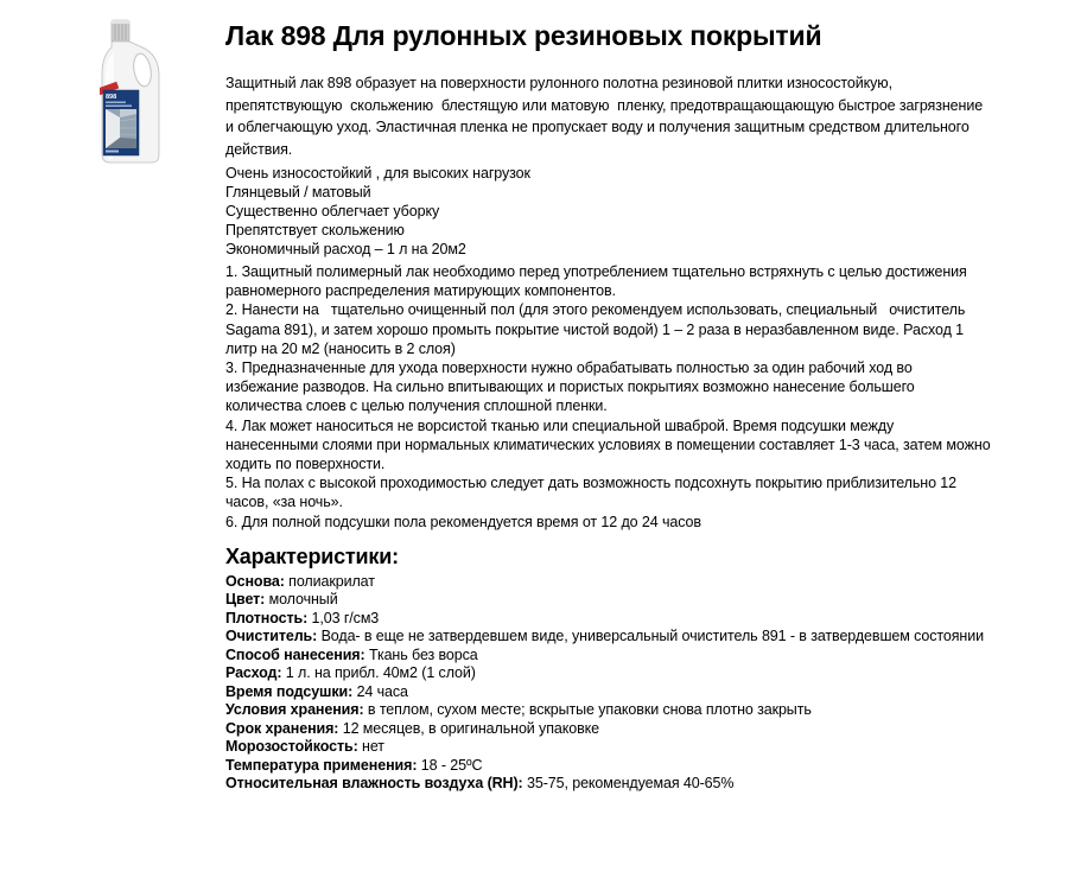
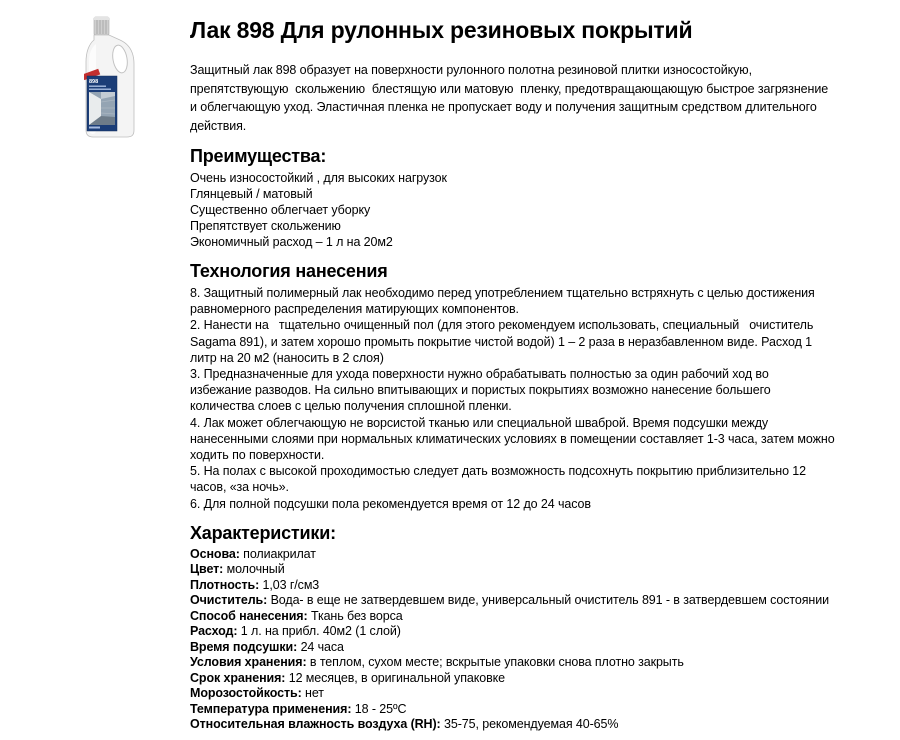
  Лак 898 Для рулонных резиновых покрытий
  Защитный лак 898 образует на поверхности рулонного полотна резиновой плитки износостойкую,
  препятствующую скольжению блестящую или матовую пленку, предотвращающающую быстрое загрязнение
  и облегчающую уход. Эластичная пленка не пропускает воду и получения защитным средством длительного
  действия.
+ Преимущества:
  Очень износостойкий , для высоких нагрузок
  Глянцевый / матовый
  Существенно облегчает уборку
  Препятствует скольжению
  Экономичный расход – 1 л на 20м2
+ Технология нанесения
- 1. Защитный полимерный лак необходимо перед употреблением тщательно встряхнуть с целью достижения
+ 8. Защитный полимерный лак необходимо перед употреблением тщательно встряхнуть с целью достижения
  равномерного распределения матирующих компонентов.
  2. Нанести на тщательно очищенный пол (для этого рекомендуем использовать, специальный очиститель
  Sagama 891), и затем хорошо промыть покрытие чистой водой) 1 – 2 раза в неразбавленном виде. Расход 1
  литр на 20 м2 (наносить в 2 слоя)
  3. Предназначенные для ухода поверхности нужно обрабатывать полностью за один рабочий ход во
  избежание разводов. На сильно впитывающих и пористых покрытиях возможно нанесение большего
  количества слоев с целью получения сплошной пленки.
- 4. Лак может наноситься не ворсистой тканью или специальной шваброй. Время подсушки между
+ 4. Лак может облегчающую не ворсистой тканью или специальной шваброй. Время подсушки между
  нанесенными слоями при нормальных климатических условиях в помещении составляет 1-3 часа, затем можно
  ходить по поверхности.
  5. На полах с высокой проходимостью следует дать возможность подсохнуть покрытию приблизительно 12
  часов, «за ночь».
  6. Для полной подсушки пола рекомендуется время от 12 до 24 часов
  Характеристики:
  Основа: полиакрилат
  Цвет: молочный
  Плотность: 1,03 г/см3
  Очиститель: Вода- в еще не затвердевшем виде, универсальный очиститель 891 - в затвердевшем состоянии
  Способ нанесения: Ткань без ворса
  Расход: 1 л. на прибл. 40м2 (1 слой)
  Время подсушки: 24 часа
  Условия хранения: в теплом, сухом месте; вскрытые упаковки снова плотно закрыть
  Срок хранения: 12 месяцев, в оригинальной упаковке
  Морозостойкость: нет
  Температура применения: 18 - 25ºС
  Относительная влажность воздуха (RH): 35-75, рекомендуемая 40-65%
